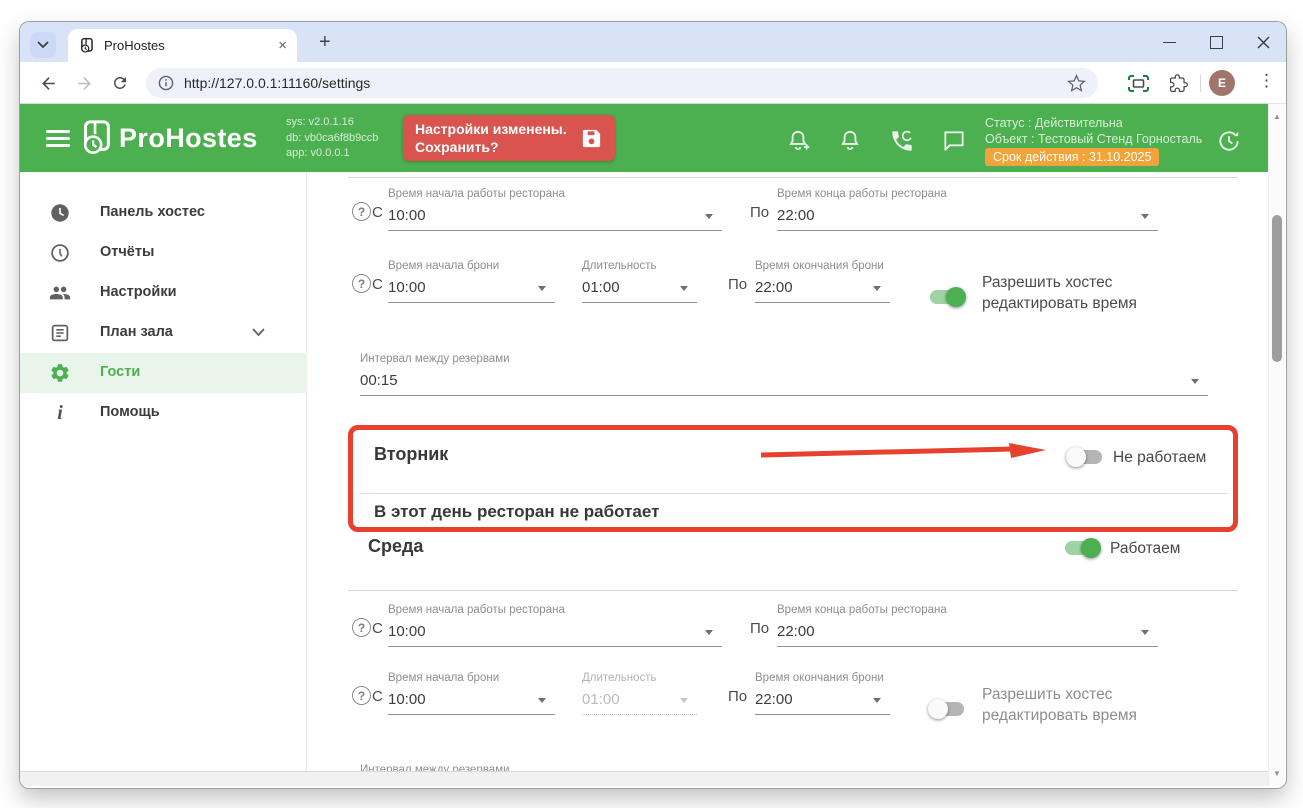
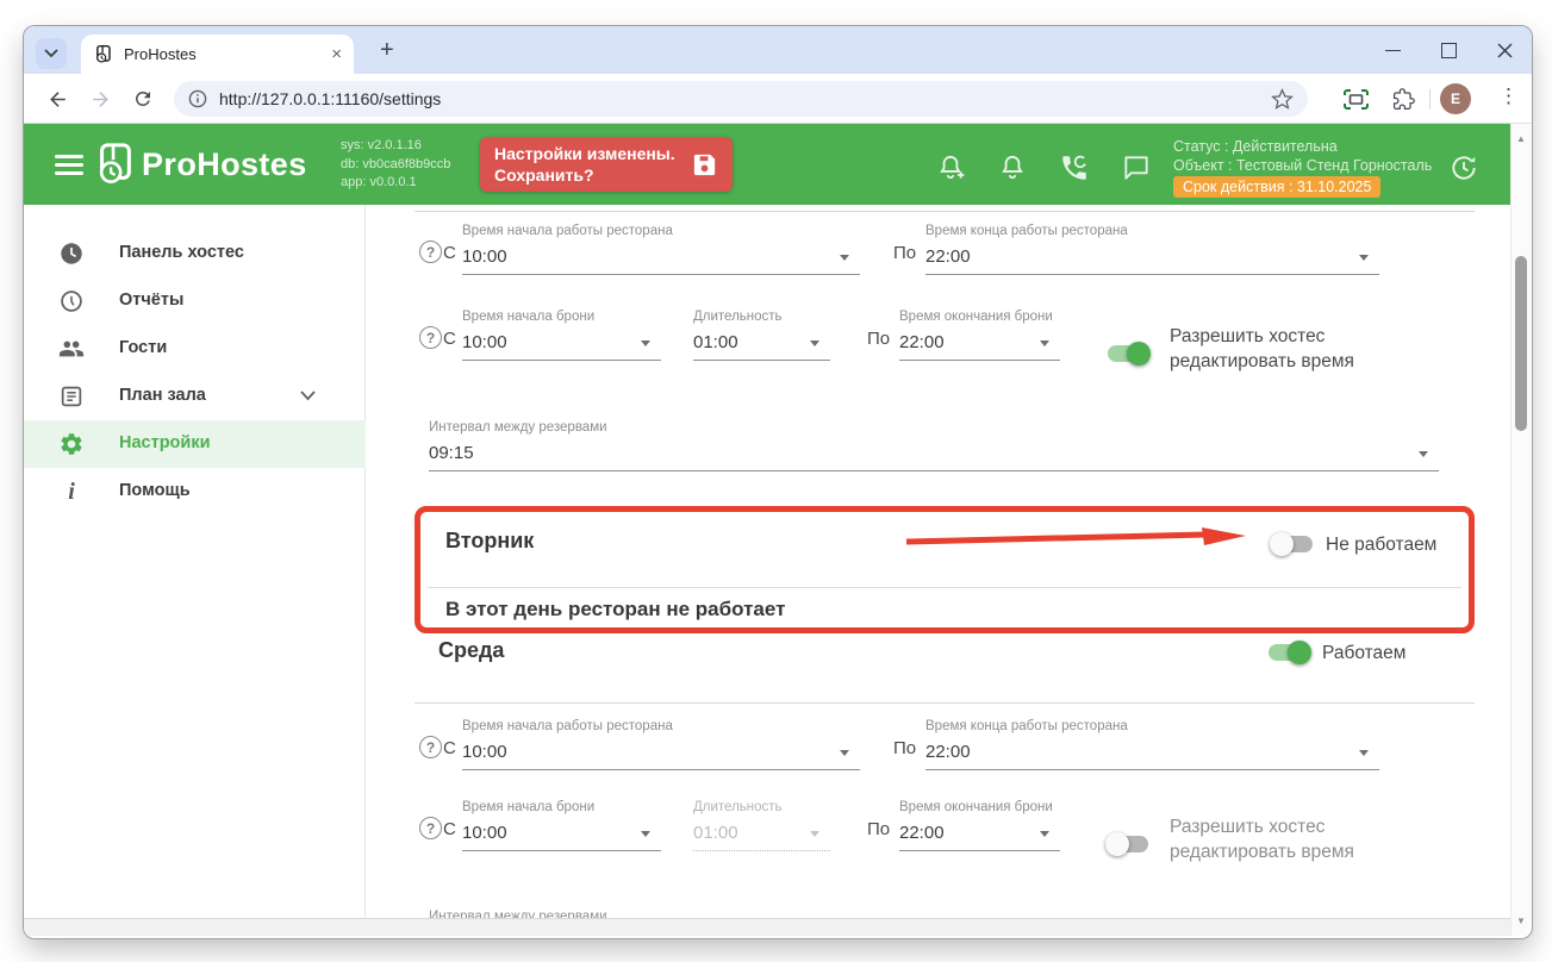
  ProHostes
  ×
  +
  http://127.0.0.1:11160/settings
  E
  ⋮
  ProHostes
  sys: v2.0.1.16
  db: vb0ca6f8b9ccb
  app: v0.0.0.1
  Настройки изменены.
  Сохранить?
  Статус : Действительна
  Объект : Тестовый Стенд Горносталь
  Срок действия : 31.10.2025
  Панель хостес
  Отчёты
- Настройки
+ Гости
  План зала
- Гости
+ Настройки
  i
  Помощь
  ?
  С
  Время начала работы ресторана
  10:00
  По
  Время конца работы ресторана
  22:00
  ?
  С
  Время начала брони
  10:00
  Длительность
  01:00
  По
  Время окончания брони
  22:00
  Разрешить хостес редактировать время
  Интервал между резервами
- 00:15
+ 09:15
  Вторник
  Не работаем
  В этот день ресторан не работает
  Среда
  Работаем
  ?
  С
  Время начала работы ресторана
  10:00
  По
  Время конца работы ресторана
  22:00
  ?
  С
  Время начала брони
  10:00
  Длительность
  01:00
  По
  Время окончания брони
  22:00
  Разрешить хостес редактировать время
  Интервал между резервами
  ▲
  ▼
